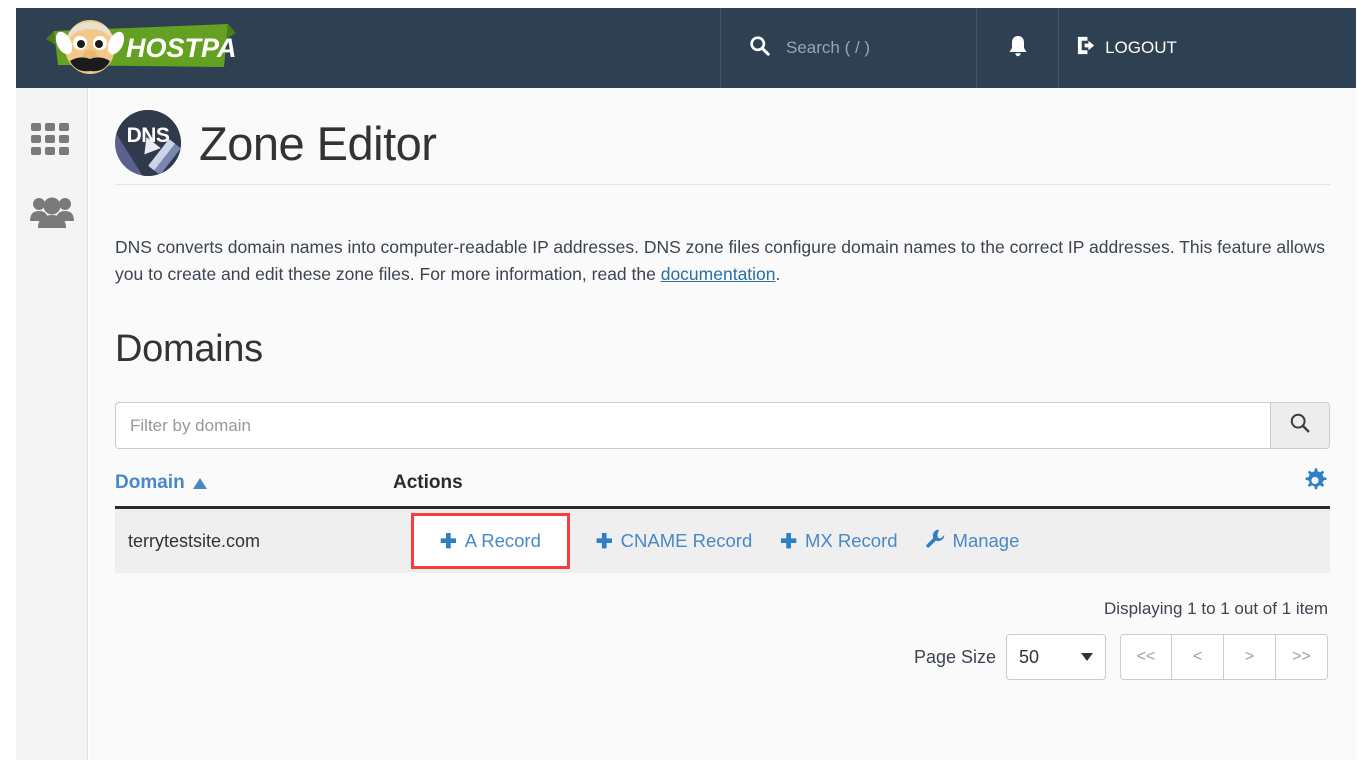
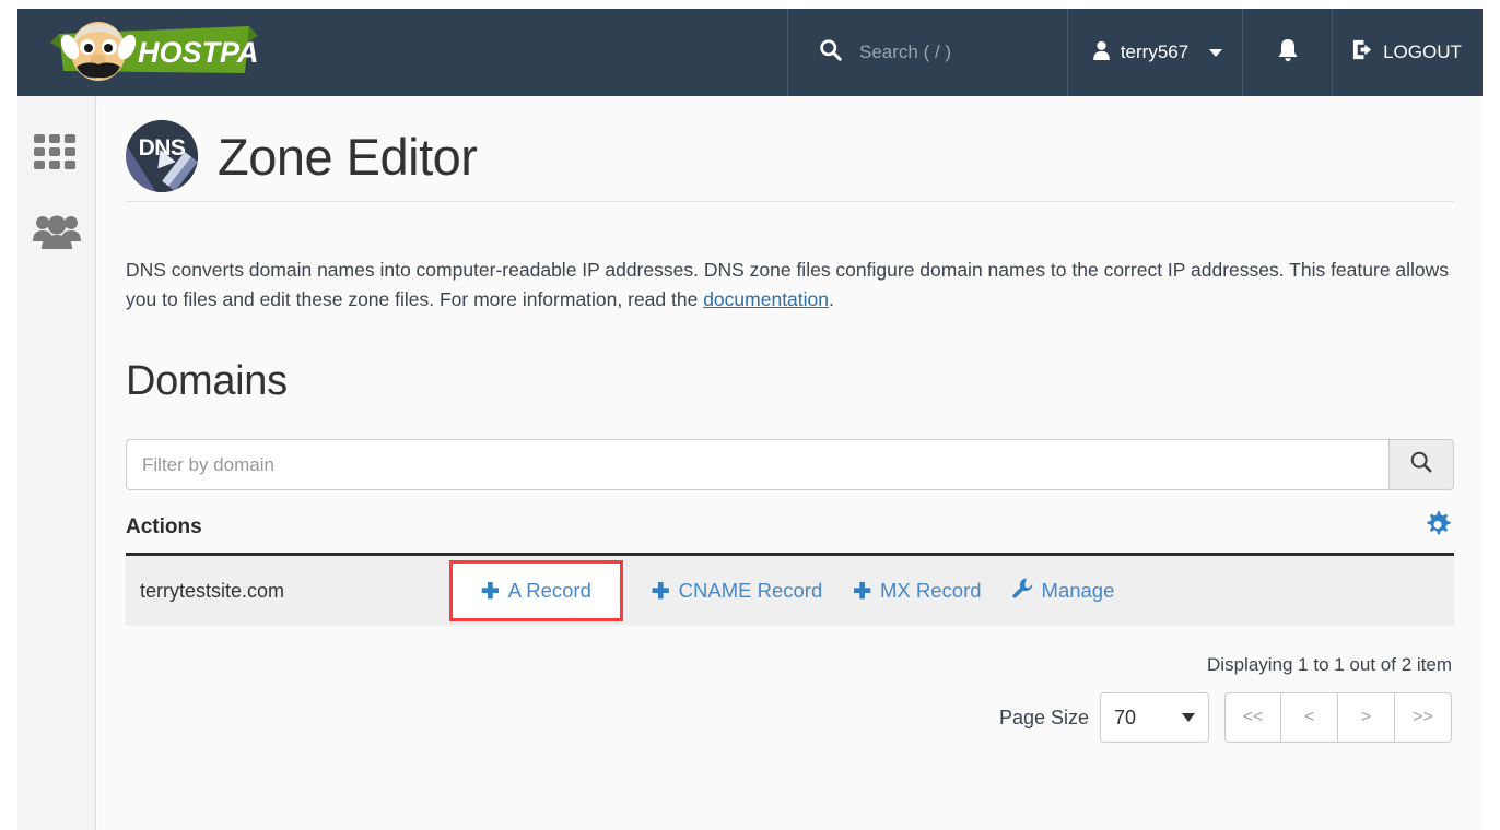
  HOSTPA
  Search ( / )
+ terry567
  LOGOUT
  DNS
  Zone Editor
- DNS converts domain names into computer-readable IP addresses. DNS zone files configure domain names to the correct IP addresses. This feature allows you to create and edit these zone files. For more information, read the documentation.
+ DNS converts domain names into computer-readable IP addresses. DNS zone files configure domain names to the correct IP addresses. This feature allows you to files and edit these zone files. For more information, read the documentation.
  Domains
  Filter by domain
- Domain
  Actions
  terrytestsite.com
  ✚
  A Record
  ✚
  CNAME Record
  ✚
  MX Record
  Manage
- Displaying 1 to 1 out of 1 item
+ Displaying 1 to 1 out of 2 item
  Page Size
- 50
+ 70
  <<
  <
  >
  >>
